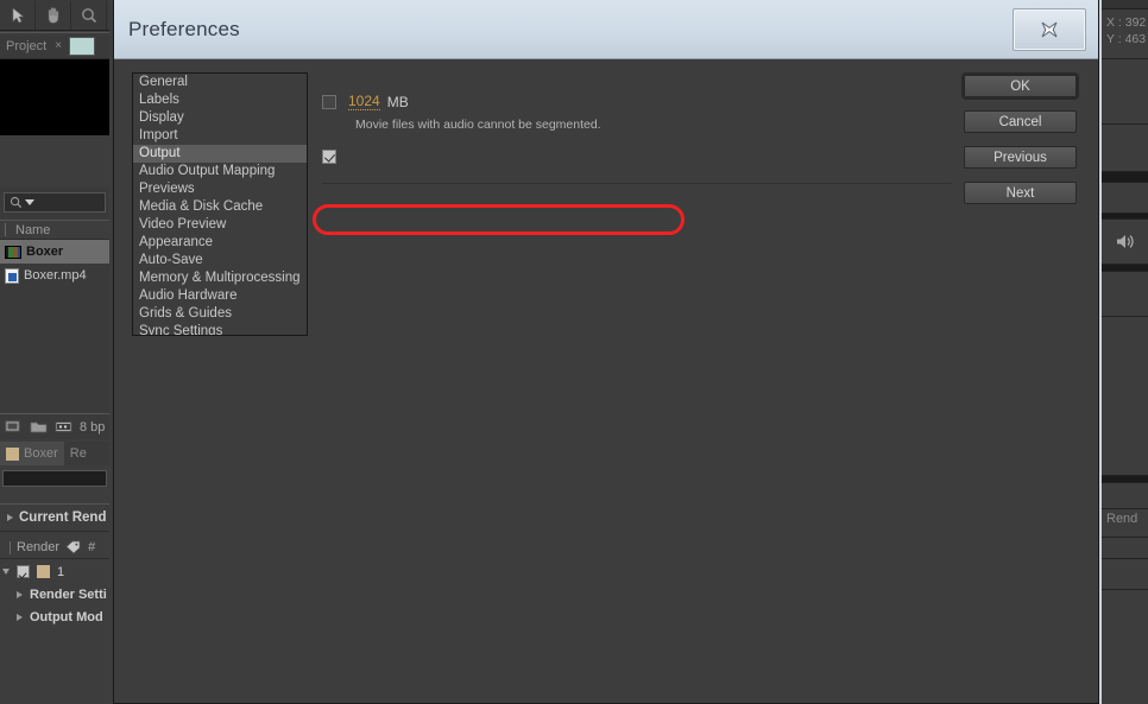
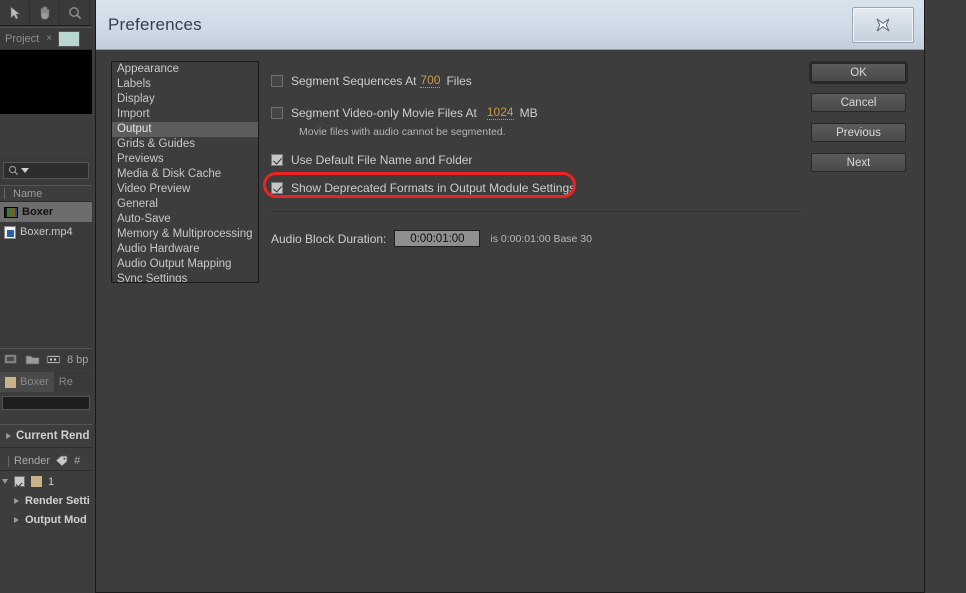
  Project
  ×
  Name
  Boxer
  Boxer.mp4
  8 bp
  Boxer
  Re
  Current Rend
  Render
  #
  1
  Render Setti
  Output Mod
- X : 392
- Y : 463
- Rend
  Preferences
- General
+ Appearance
  Labels
  Display
  Import
  Output
- Audio Output Mapping
+ Grids & Guides
  Previews
  Media & Disk Cache
  Video Preview
- Appearance
+ General
  Auto-Save
  Memory & Multiprocessing
  Audio Hardware
- Grids & Guides
+ Audio Output Mapping
  Sync Settings
+ Segment Sequences At
+ 700
+ Files
+ Segment Video-only Movie Files At
  1024
  MB
  Movie files with audio cannot be segmented.
+ Use Default File Name and Folder
+ Show Deprecated Formats in Output Module Settings
+ Audio Block Duration:
+ 0:00:01:00
+ is 0:00:01:00 Base 30
  OK
  Cancel
  Previous
  Next
